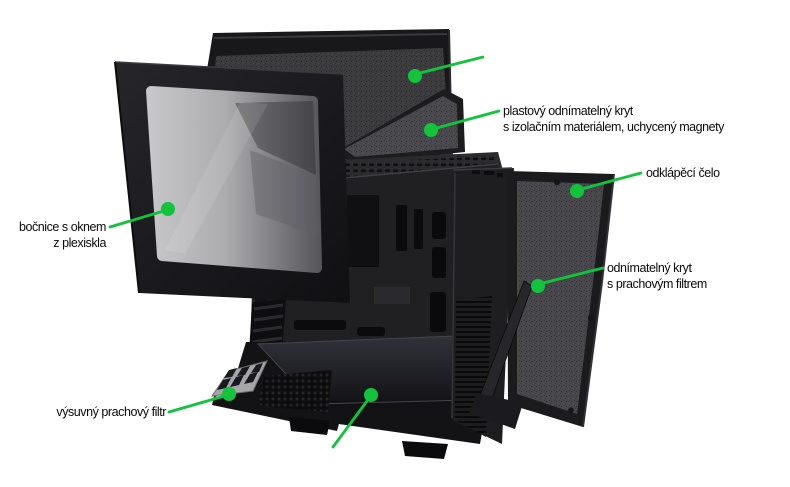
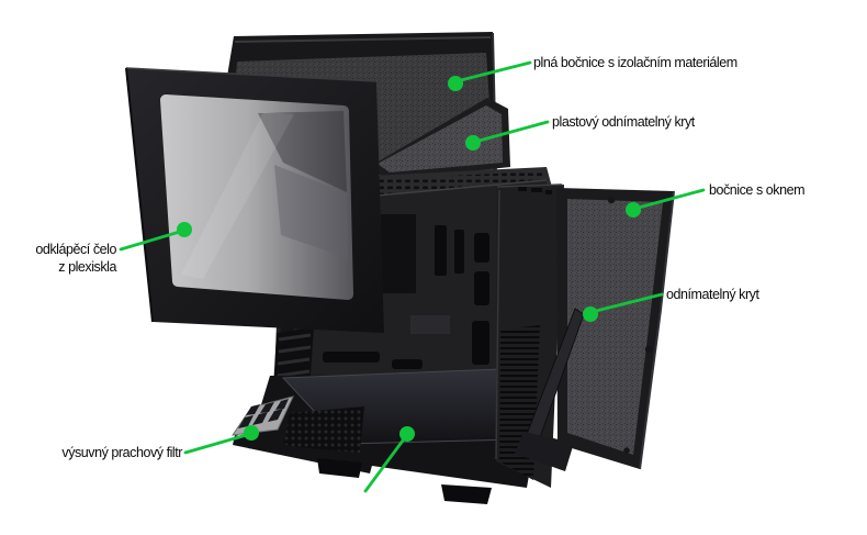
+ plná bočnice s izolačním materiálem
  plastový odnímatelný kryt
- s izolačním materiálem, uchycený magnety
- odklápěcí čelo
+ bočnice s oknem
  odnímatelný kryt
- s prachovým filtrem
- bočnice s oknem
+ odklápěcí čelo
  z plexiskla
  výsuvný prachový filtr
